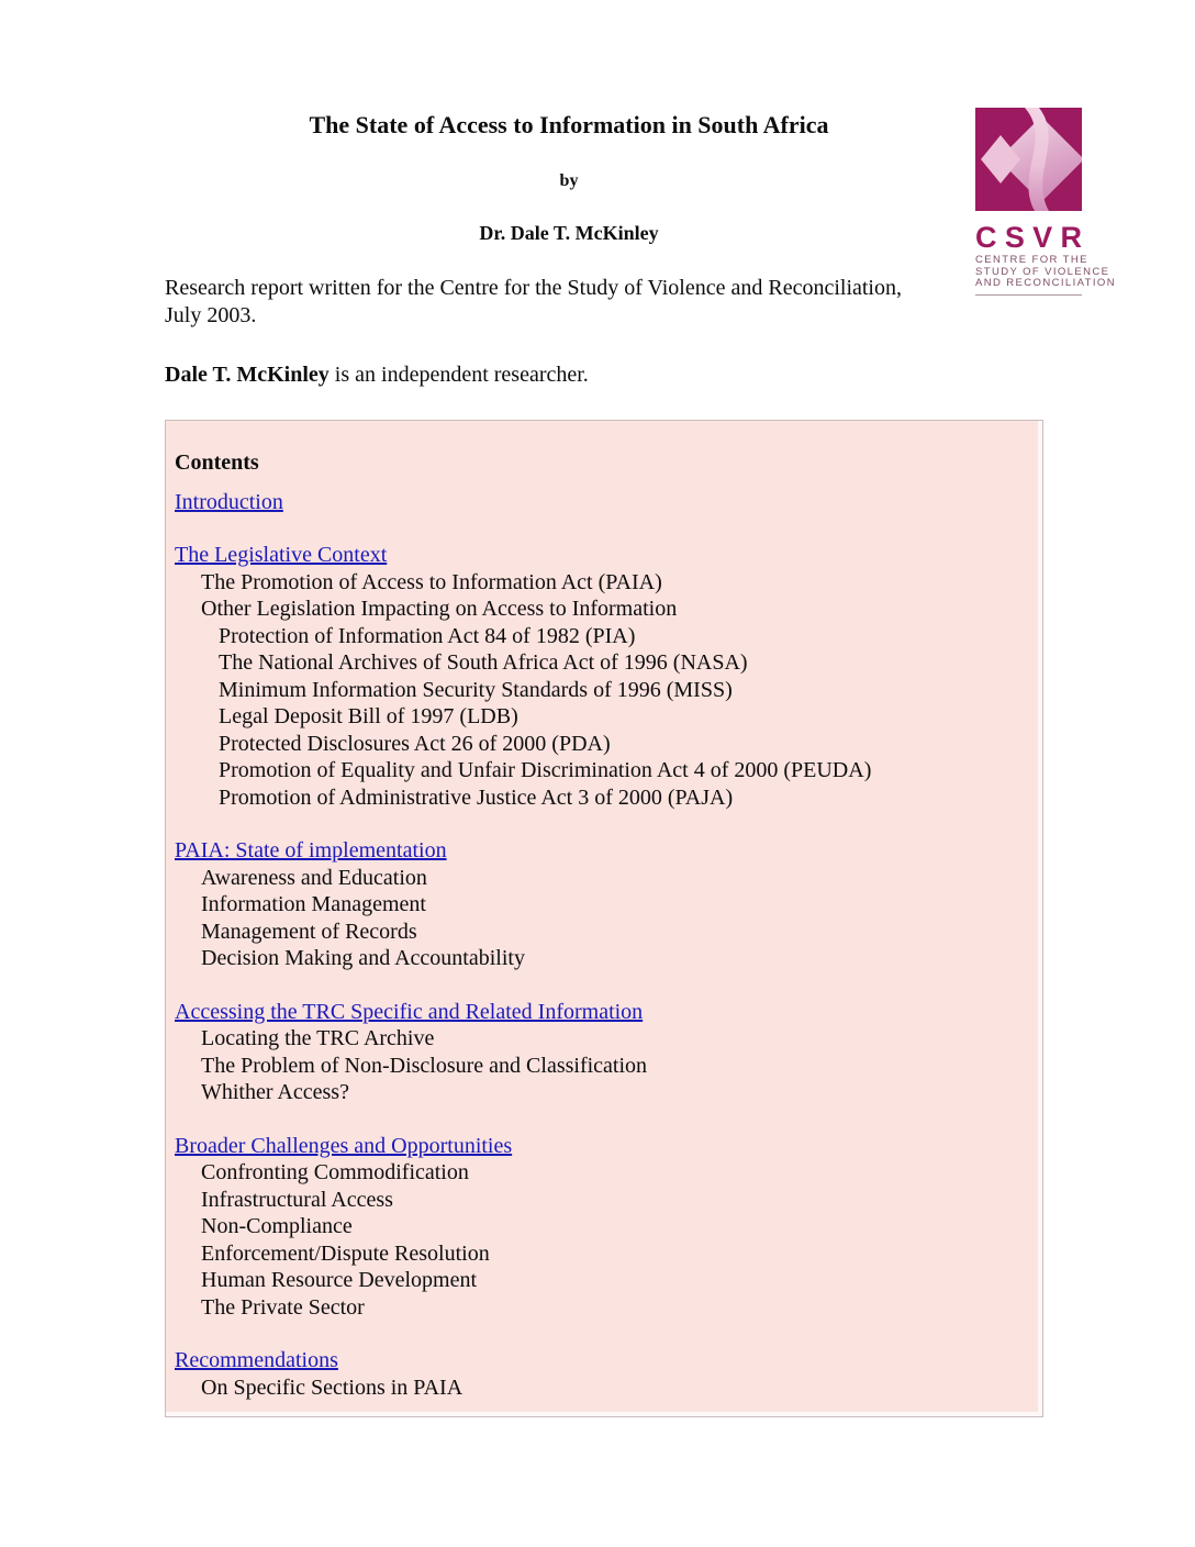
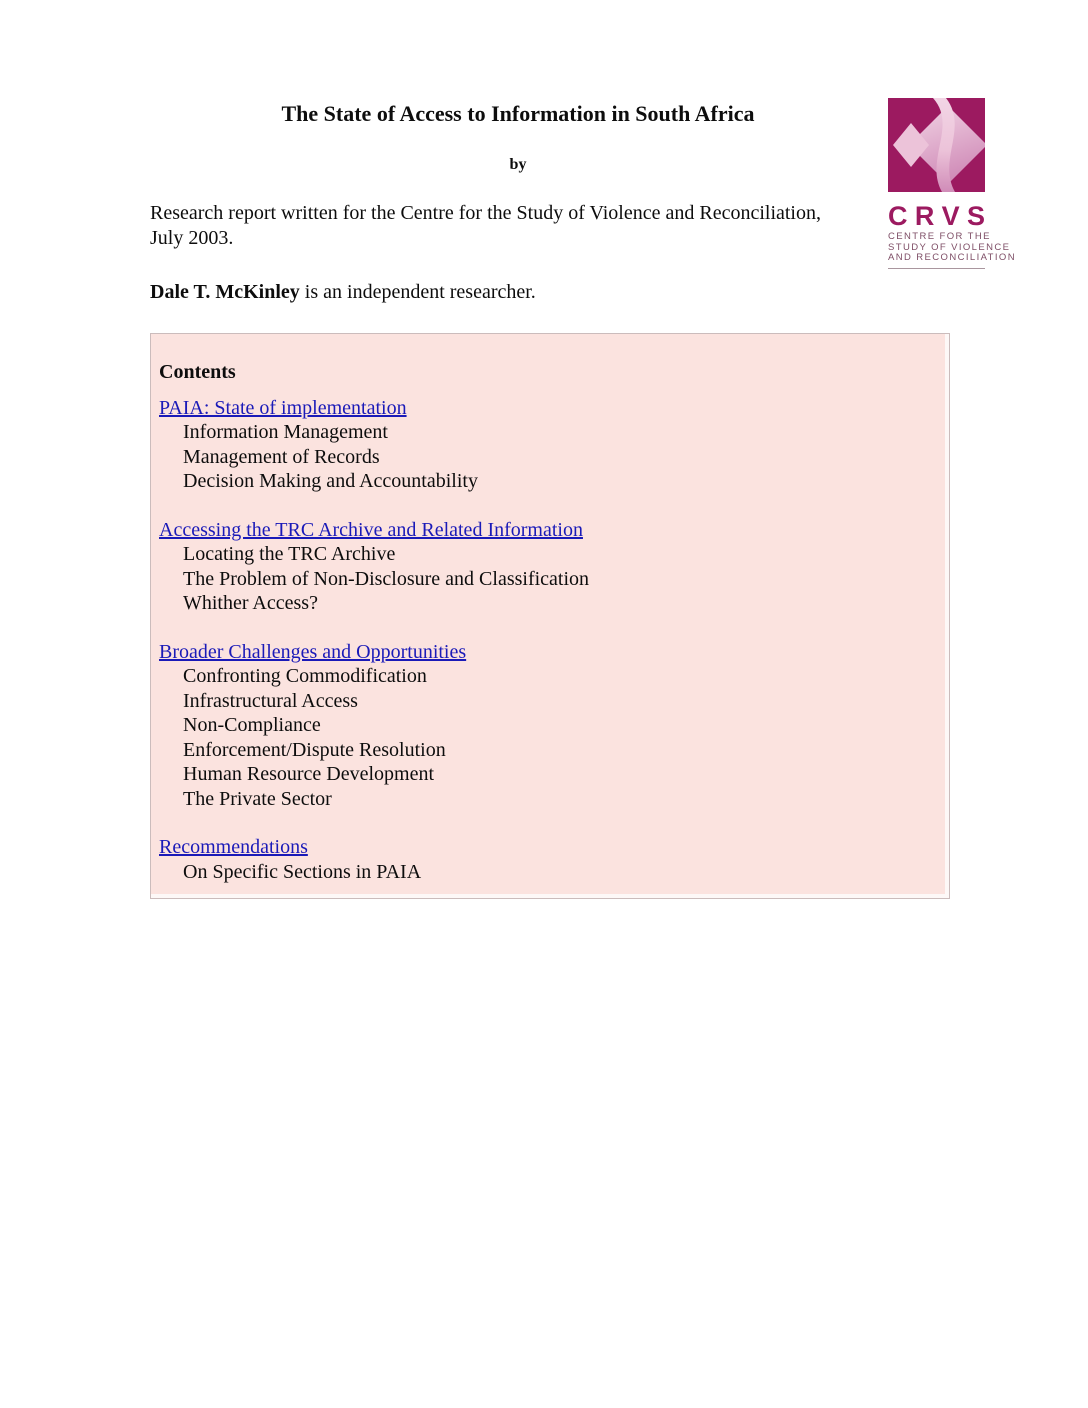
  The State of Access to Information in South Africa
  by
- Dr. Dale T. McKinley
  Research report written for the Centre for the Study of Violence and Reconciliation,
  July 2003.
  Dale T. McKinley is an independent researcher.
  Contents
- Introduction
- The Legislative Context
- The Promotion of Access to Information Act (PAIA)
- Other Legislation Impacting on Access to Information
- Protection of Information Act 84 of 1982 (PIA)
- The National Archives of South Africa Act of 1996 (NASA)
- Minimum Information Security Standards of 1996 (MISS)
- Legal Deposit Bill of 1997 (LDB)
- Protected Disclosures Act 26 of 2000 (PDA)
- Promotion of Equality and Unfair Discrimination Act 4 of 2000 (PEUDA)
- Promotion of Administrative Justice Act 3 of 2000 (PAJA)
  PAIA: State of implementation
- Awareness and Education
  Information Management
  Management of Records
  Decision Making and Accountability
- Accessing the TRC Specific and Related Information
+ Accessing the TRC Archive and Related Information
  Locating the TRC Archive
  The Problem of Non-Disclosure and Classification
  Whither Access?
  Broader Challenges and Opportunities
  Confronting Commodification
  Infrastructural Access
  Non-Compliance
  Enforcement/Dispute Resolution
  Human Resource Development
  The Private Sector
  Recommendations
  On Specific Sections in PAIA
  C
- S
+ R
  V
- R
+ S
  CENTRE FOR THE
  STUDY OF VIOLENCE
  AND RECONCILIATION
